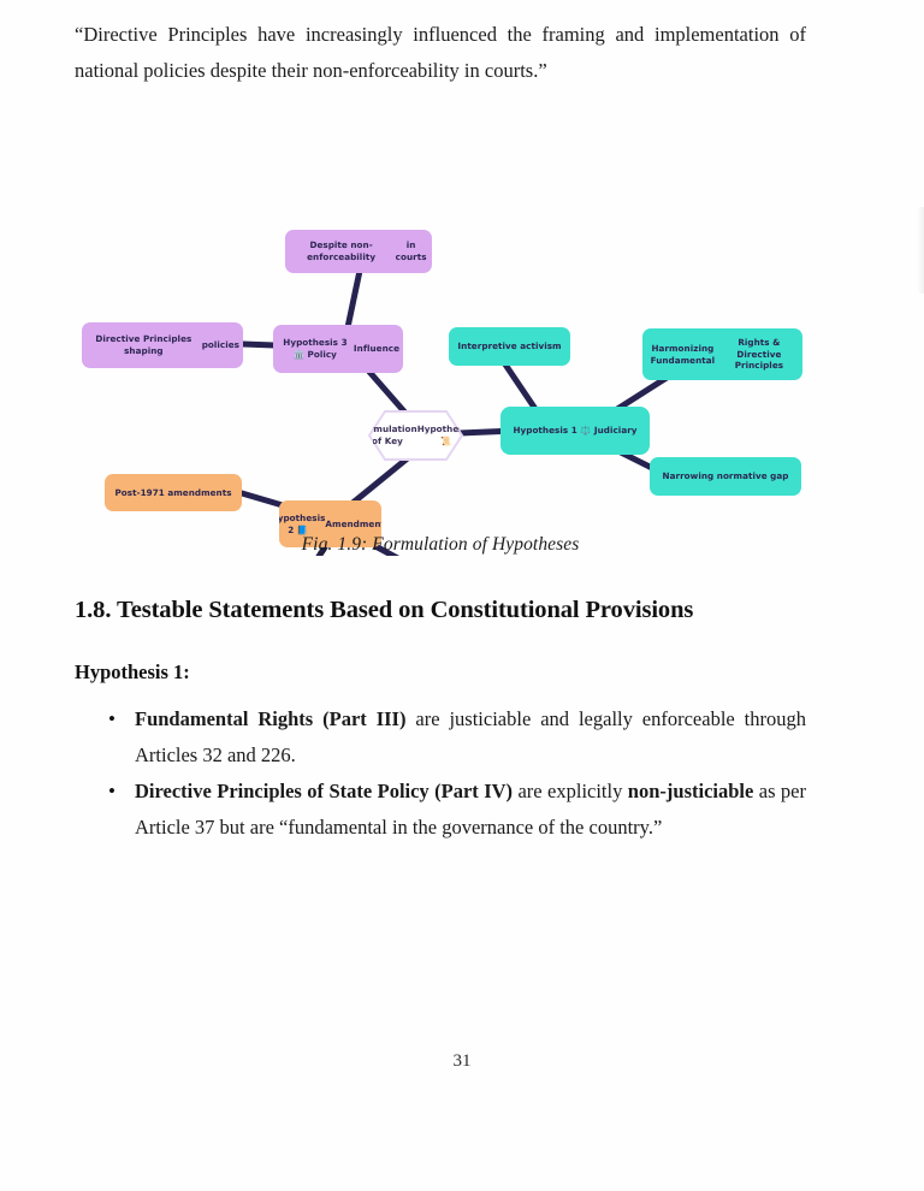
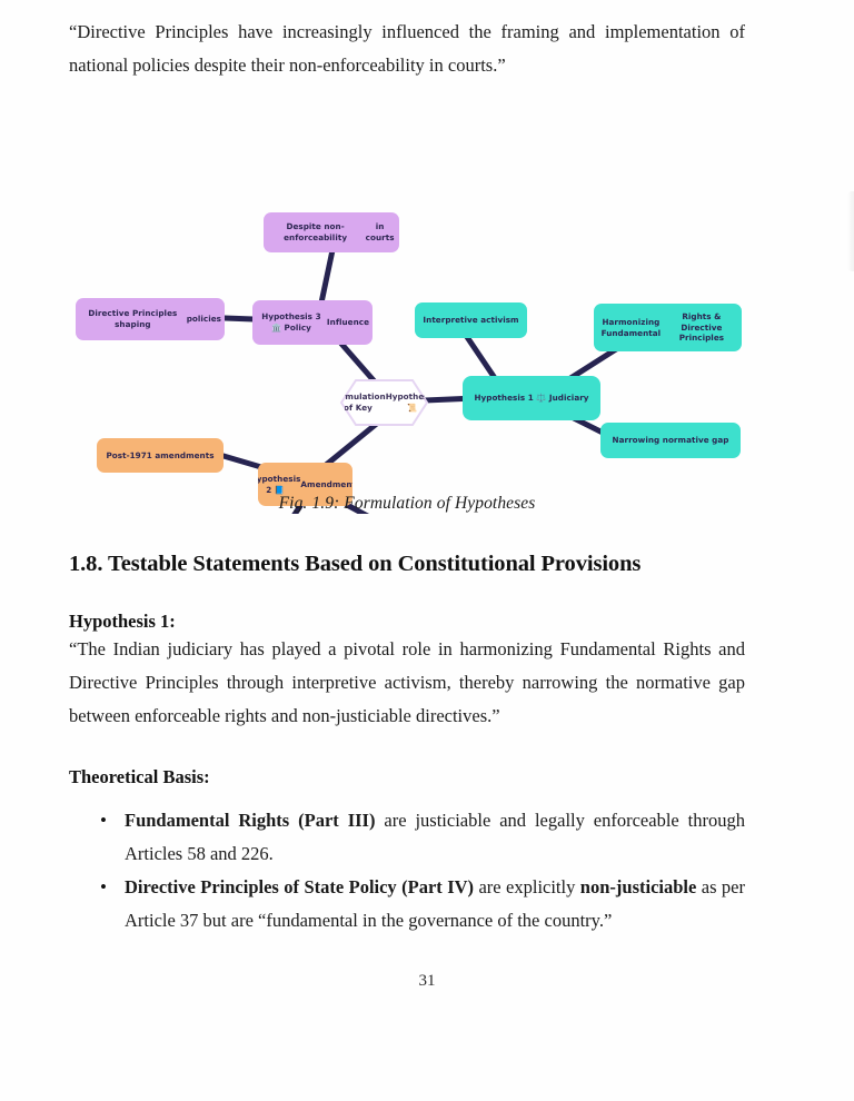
  “Directive Principles have increasingly influenced the framing and implementation of national policies despite their non-enforceability in courts.”
  Despite non-enforceability
  in courts
  Directive Principles shaping
  policies
  Hypothesis 3 🏛️ Policy
  Influence
  Interpretive activism
  Harmonizing Fundamental
  Rights & Directive Principles
  Hypothesis 1 ⚖️ Judiciary
  Narrowing normative gap
  mulation of Key
  Hypothe 📜
  Post-1971 amendments
  ypothesis 2 📘
  Amendmen
  Fig. 1.9: Formulation of Hypotheses
  1.8. Testable Statements Based on Constitutional Provisions
  Hypothesis 1:
+ “The Indian judiciary has played a pivotal role in harmonizing Fundamental Rights and Directive Principles through interpretive activism, thereby narrowing the normative gap between enforceable rights and non-justiciable directives.”
+ Theoretical Basis:
- Fundamental Rights (Part III) are justiciable and legally enforceable through Articles 32 and 226.
+ Fundamental Rights (Part III) are justiciable and legally enforceable through Articles 58 and 226.
  Directive Principles of State Policy (Part IV) are explicitly non-justiciable as per Article 37 but are “fundamental in the governance of the country.”
  31
